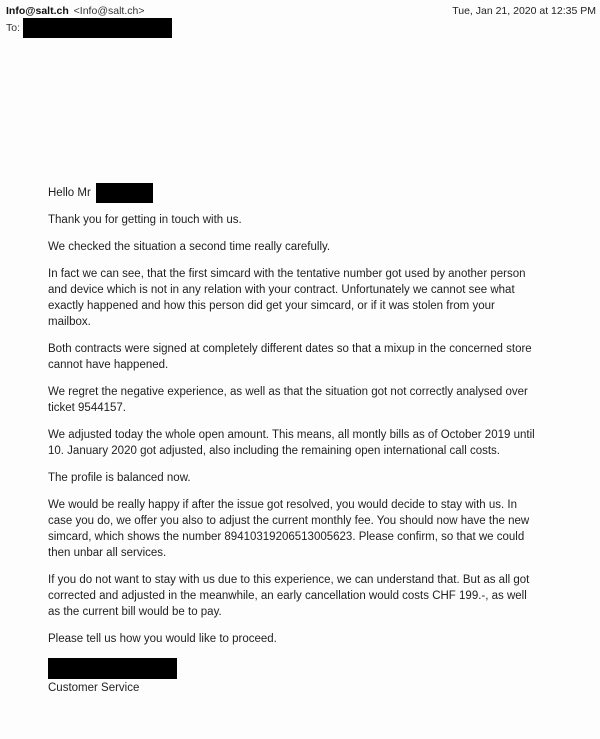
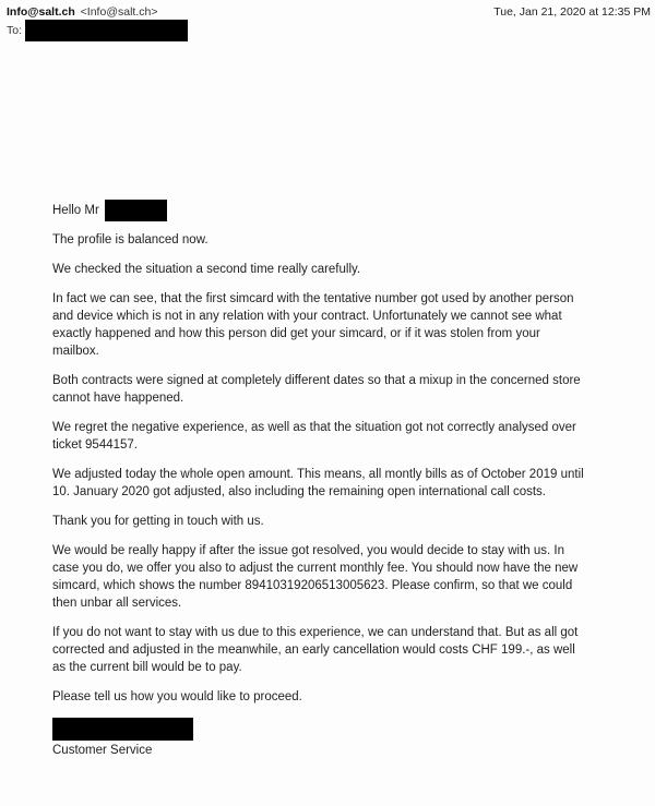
  Info@salt.ch <Info@salt.ch>
  Tue, Jan 21, 2020 at 12:35 PM
  To:
  Hello Mr
- Thank you for getting in touch with us.
+ The profile is balanced now.
  We checked the situation a second time really carefully.
  In fact we can see, that the first simcard with the tentative number got used by another person
  and device which is not in any relation with your contract. Unfortunately we cannot see what
  exactly happened and how this person did get your simcard, or if it was stolen from your
  mailbox.
  Both contracts were signed at completely different dates so that a mixup in the concerned store
  cannot have happened.
  We regret the negative experience, as well as that the situation got not correctly analysed over
  ticket 9544157.
  We adjusted today the whole open amount. This means, all montly bills as of October 2019 until
  10. January 2020 got adjusted, also including the remaining open international call costs.
- The profile is balanced now.
+ Thank you for getting in touch with us.
  We would be really happy if after the issue got resolved, you would decide to stay with us. In
  case you do, we offer you also to adjust the current monthly fee. You should now have the new
  simcard, which shows the number 89410319206513005623. Please confirm, so that we could
  then unbar all services.
  If you do not want to stay with us due to this experience, we can understand that. But as all got
  corrected and adjusted in the meanwhile, an early cancellation would costs CHF 199.-, as well
  as the current bill would be to pay.
  Please tell us how you would like to proceed.
  Customer Service
